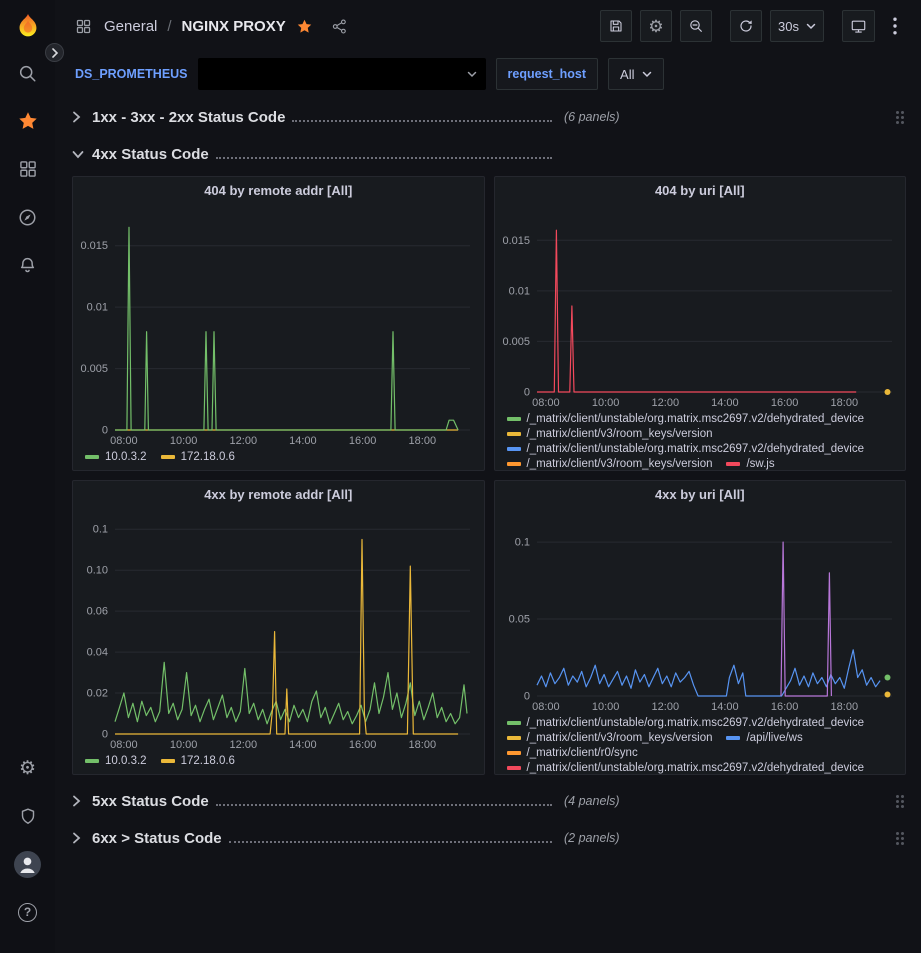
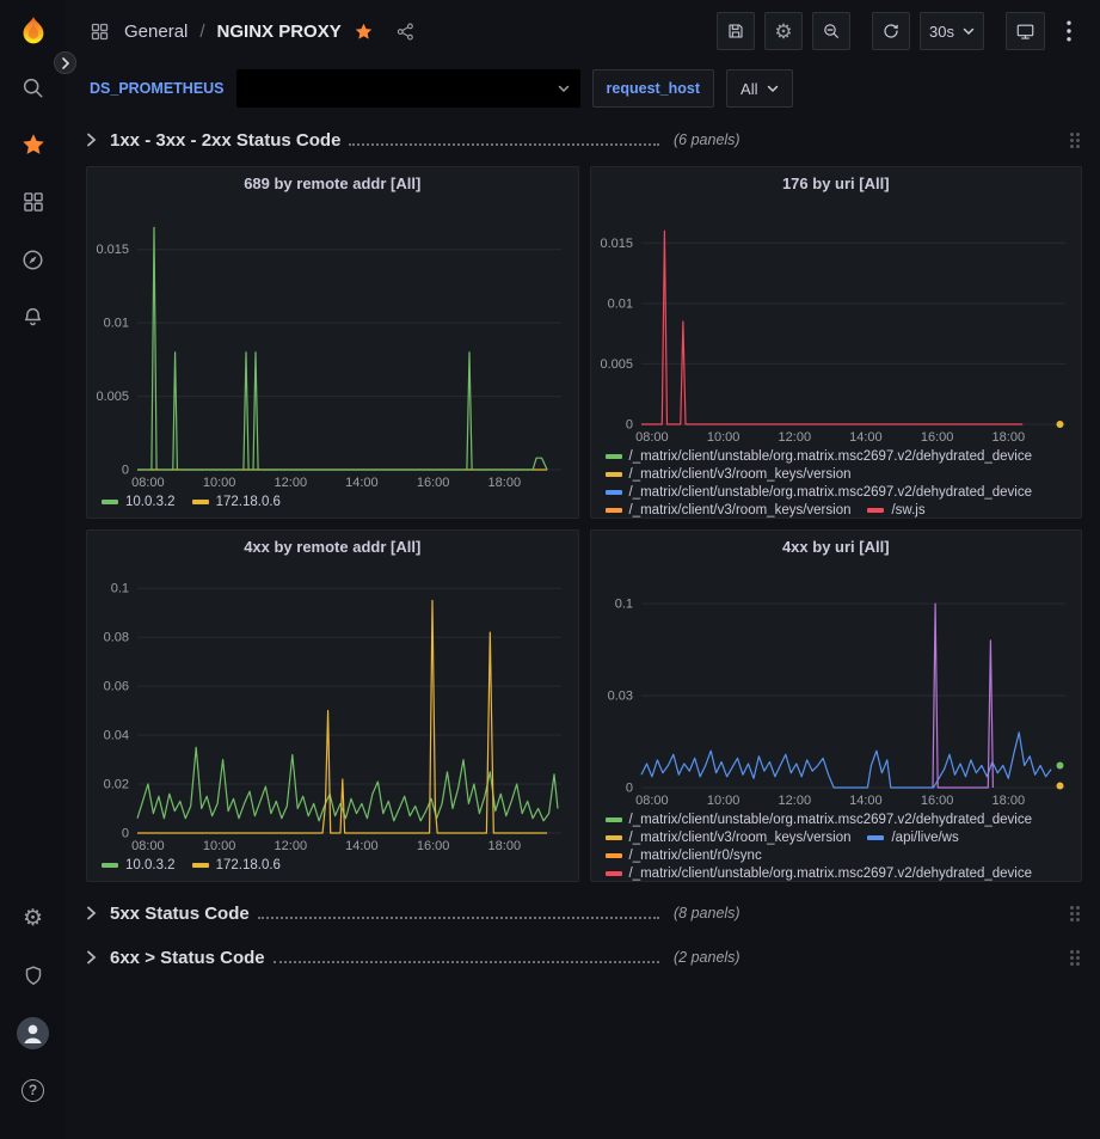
  ⚙
  ?
  General
  /
  NGINX PROXY
  ⚙
  30s
  DS_PROMETHEUS
  request_host
  All
  1xx - 3xx - 2xx Status Code
  (6 panels)
- 4xx Status Code
- 404 by remote addr [All]
+ 689 by remote addr [All]
  0
  0.005
  0.01
  0.015
  08:00
  10:00
  12:00
  14:00
  16:00
  18:00
  10.0.3.2
  172.18.0.6
- 404 by uri [All]
+ 176 by uri [All]
  0
  0.005
  0.01
  0.015
  08:00
  10:00
  12:00
  14:00
  16:00
  18:00
  /_matrix/client/unstable/org.matrix.msc2697.v2/dehydrated_device
  /_matrix/client/v3/room_keys/version
  /_matrix/client/unstable/org.matrix.msc2697.v2/dehydrated_device
  /_matrix/client/v3/room_keys/version
  /sw.js
  4xx by remote addr [All]
  0
  0.02
  0.04
  0.06
- 0.10
+ 0.08
  0.1
  08:00
  10:00
  12:00
  14:00
  16:00
  18:00
  10.0.3.2
  172.18.0.6
  4xx by uri [All]
  0
- 0.05
+ 0.03
  0.1
  08:00
  10:00
  12:00
  14:00
  16:00
  18:00
  /_matrix/client/unstable/org.matrix.msc2697.v2/dehydrated_device
  /_matrix/client/v3/room_keys/version
  /api/live/ws
  /_matrix/client/r0/sync
  /_matrix/client/unstable/org.matrix.msc2697.v2/dehydrated_device
  5xx Status Code
- (4 panels)
+ (8 panels)
  6xx > Status Code
  (2 panels)
